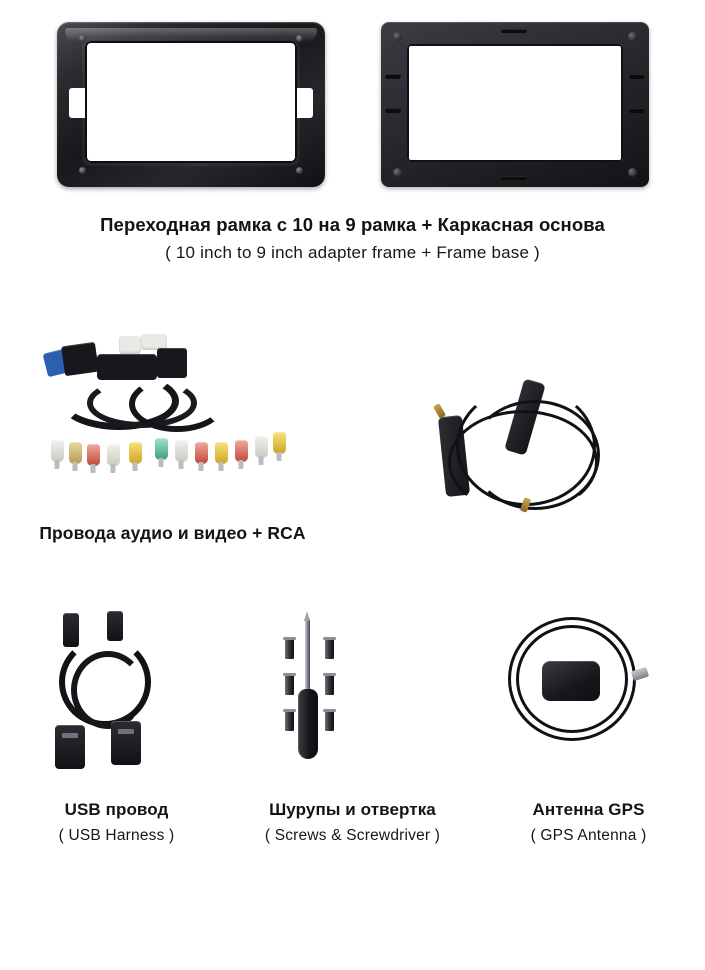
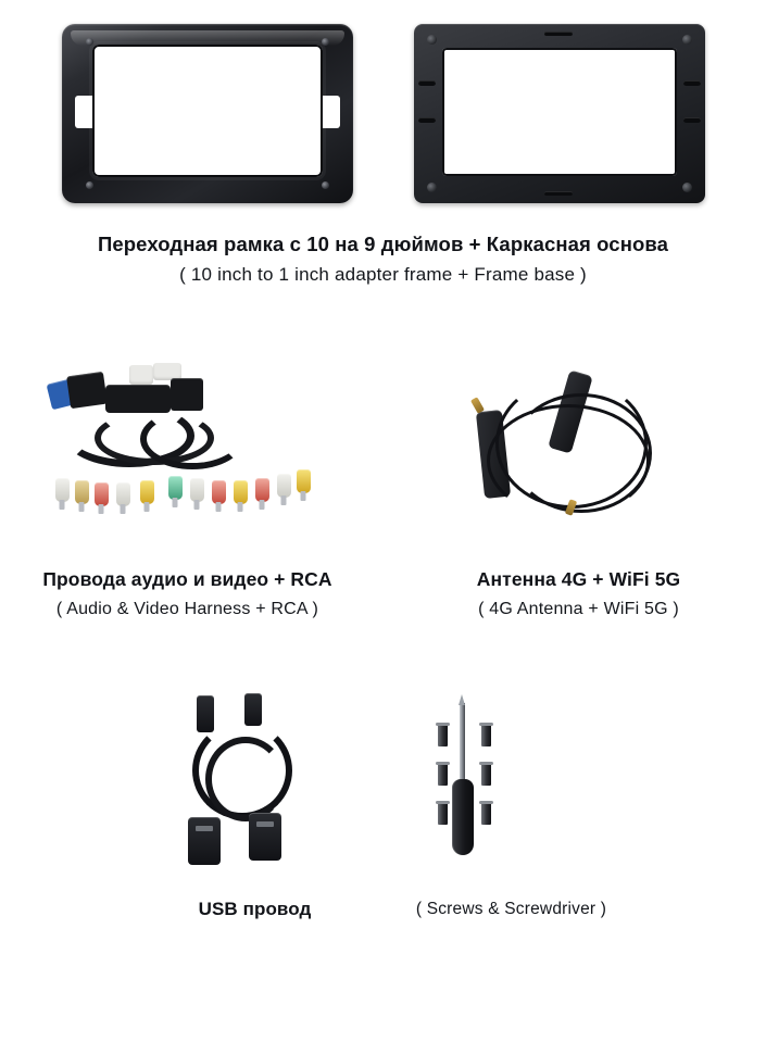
- Переходная рамка с 10 на 9 рамка + Каркасная основа
+ Переходная рамка с 10 на 9 дюймов + Каркасная основа
- ( 10 inch to 9 inch adapter frame + Frame base )
+ ( 10 inch to 1 inch adapter frame + Frame base )
  Провода аудио и видео + RCA
+ ( Audio & Video Harness + RCA )
+ Антенна 4G + WiFi 5G
+ ( 4G Antenna + WiFi 5G )
  USB провод
- ( USB Harness )
- Шурупы и отвертка
  ( Screws & Screwdriver )
- Антенна GPS
- ( GPS Antenna )
